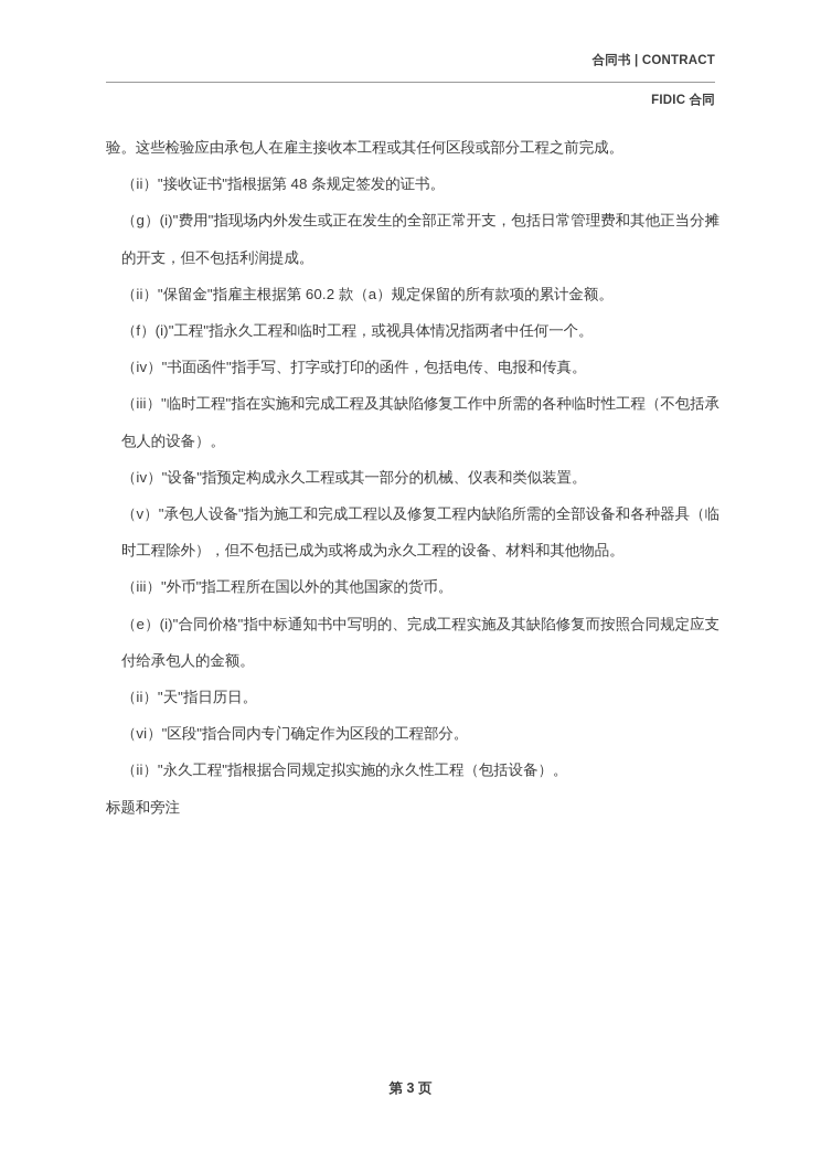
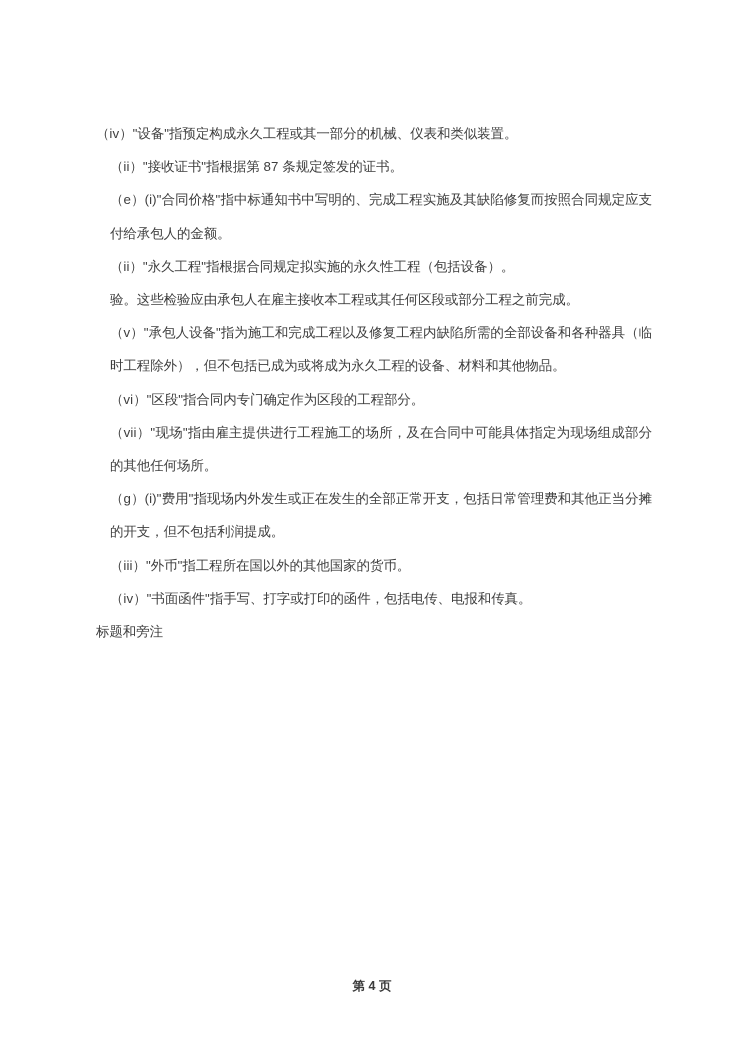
- 合同书 | CONTRACT
- FIDIC 合同
- 验。这些检验应由承包人在雇主接收本工程或其任何区段或部分工程之前完成。
+ （iv）"设备"指预定构成永久工程或其一部分的机械、仪表和类似装置。
- （ii）"接收证书"指根据第 48 条规定签发的证书。
+ （ii）"接收证书"指根据第 87 条规定签发的证书。
- （g）(i)"费用"指现场内外发生或正在发生的全部正常开支，包括日常管理费和其他正当分摊的开支，但不包括利润提成。
+ （e）(i)"合同价格"指中标通知书中写明的、完成工程实施及其缺陷修复而按照合同规定应支付给承包人的金额。
- （ii）"保留金"指雇主根据第 60.2 款（a）规定保留的所有款项的累计金额。
- （f）(i)"工程"指永久工程和临时工程，或视具体情况指两者中任何一个。
- （iv）"书面函件"指手写、打字或打印的函件，包括电传、电报和传真。
+ （ii）"永久工程"指根据合同规定拟实施的永久性工程（包括设备）。
- （iii）"临时工程"指在实施和完成工程及其缺陷修复工作中所需的各种临时性工程（不包括承包人的设备）。
- （iv）"设备"指预定构成永久工程或其一部分的机械、仪表和类似装置。
+ 验。这些检验应由承包人在雇主接收本工程或其任何区段或部分工程之前完成。
  （v）"承包人设备"指为施工和完成工程以及修复工程内缺陷所需的全部设备和各种器具（临时工程除外），但不包括已成为或将成为永久工程的设备、材料和其他物品。
- （iii）"外币"指工程所在国以外的其他国家的货币。
+ （vi）"区段"指合同内专门确定作为区段的工程部分。
+ （vii）"现场"指由雇主提供进行工程施工的场所，及在合同中可能具体指定为现场组成部分的其他任何场所。
- （e）(i)"合同价格"指中标通知书中写明的、完成工程实施及其缺陷修复而按照合同规定应支付给承包人的金额。
+ （g）(i)"费用"指现场内外发生或正在发生的全部正常开支，包括日常管理费和其他正当分摊的开支，但不包括利润提成。
- （ii）"天"指日历日。
- （vi）"区段"指合同内专门确定作为区段的工程部分。
+ （iii）"外币"指工程所在国以外的其他国家的货币。
- （ii）"永久工程"指根据合同规定拟实施的永久性工程（包括设备）。
+ （iv）"书面函件"指手写、打字或打印的函件，包括电传、电报和传真。
  标题和旁注
- 第 3 页
+ 第 4 页
